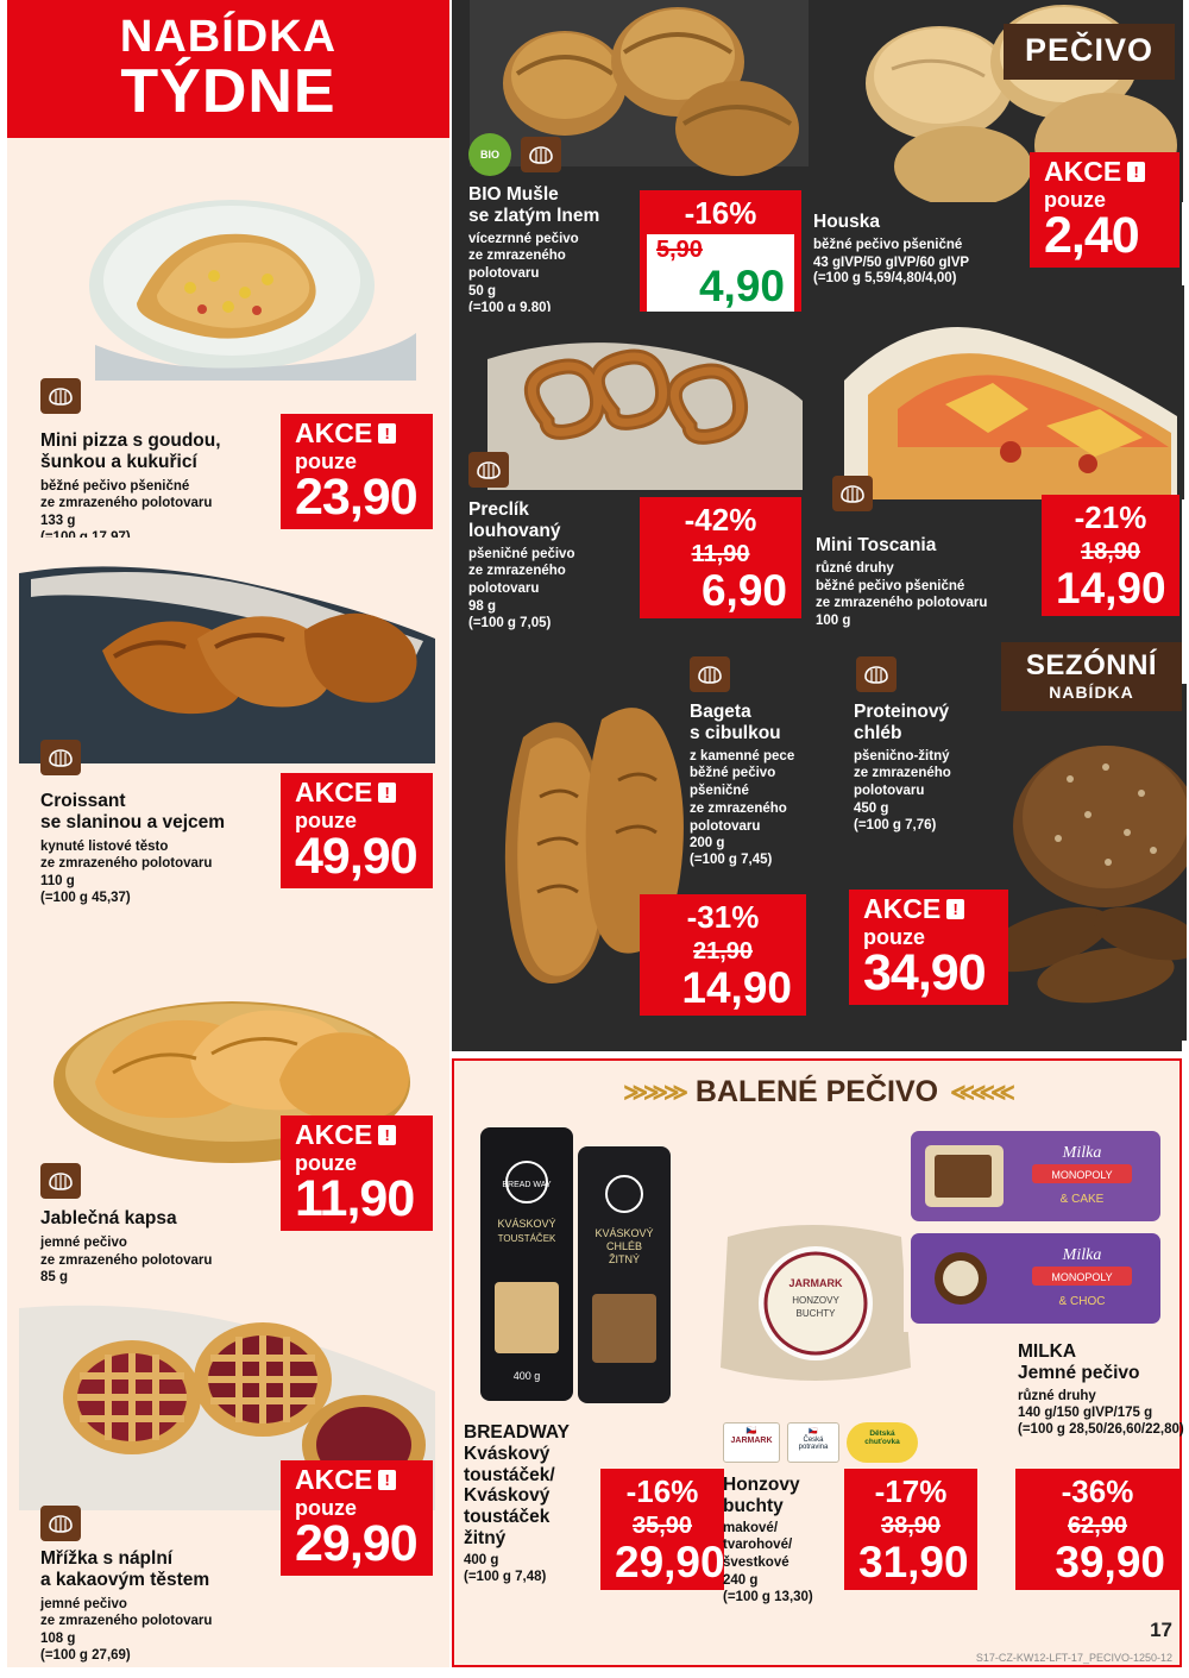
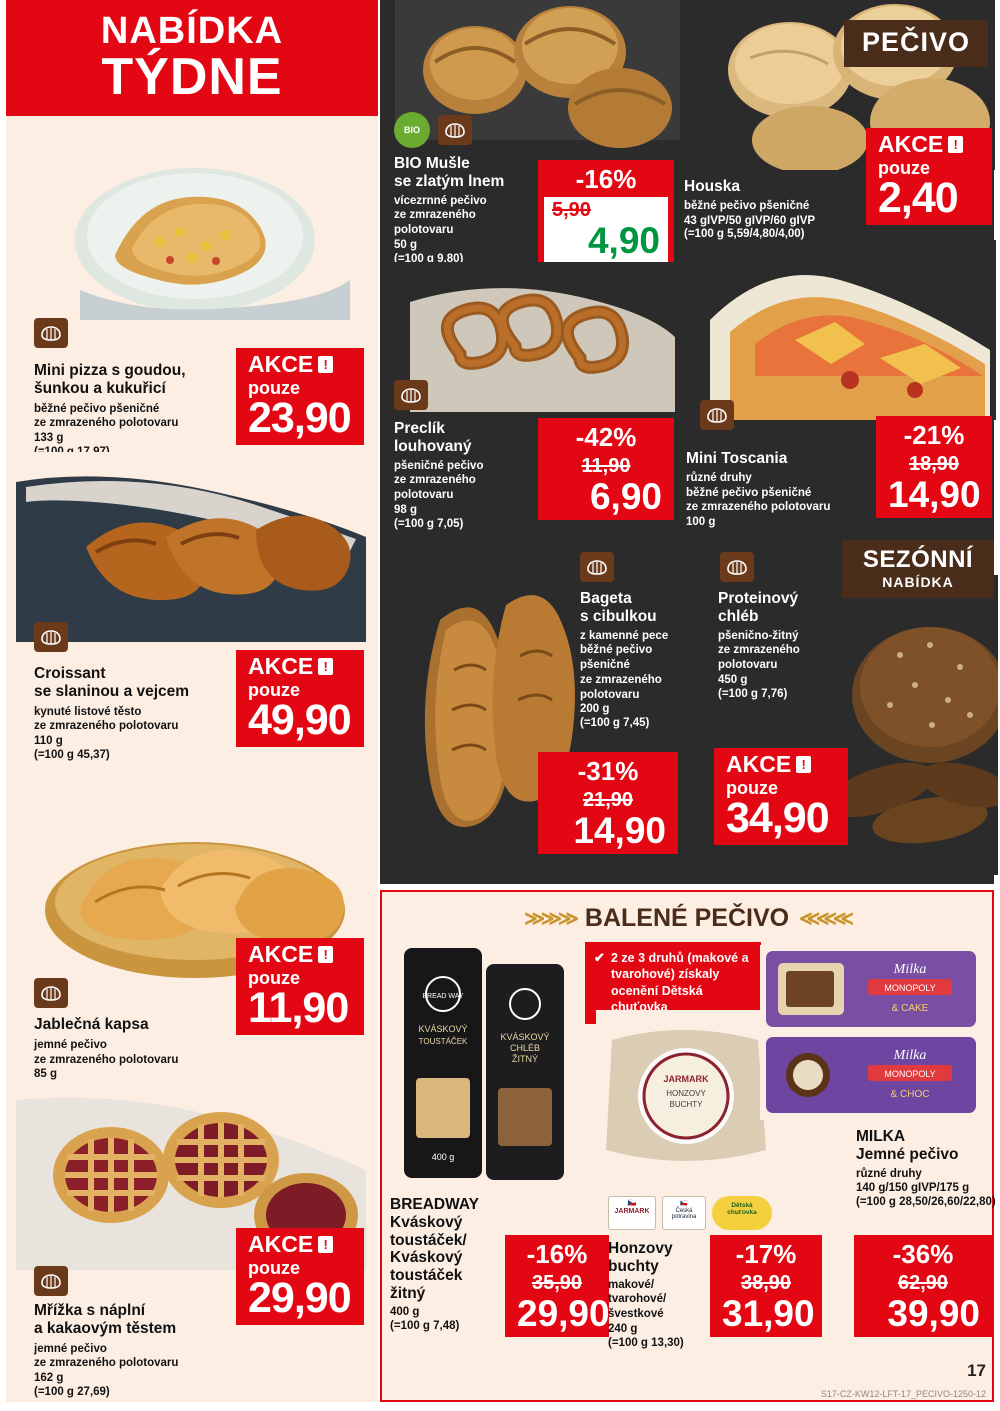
  NABÍDKA
  TÝDNE
  Mini pizza s goudou,
  šunkou a kukuřicí
  běžné pečivo pšeničné
  ze zmrazeného polotovaru
  133 g
  (=100 g 17,97)
  AKCE
  !
  pouze
  23,90
  Croissant
  se slaninou a vejcem
  kynuté listové těsto
  ze zmrazeného polotovaru
  110 g
  (=100 g 45,37)
  AKCE
  !
  pouze
  49,90
  Jablečná kapsa
  jemné pečivo
  ze zmrazeného polotovaru
  85 g
  AKCE
  !
  pouze
  11,90
  Mřížka s náplní
  a kakaovým těstem
  jemné pečivo
  ze zmrazeného polotovaru
- 108 g
+ 162 g
  (=100 g 27,69)
  AKCE
  !
  pouze
  29,90
  PEČIVO
  BIO
  BIO Mušle
  se zlatým lnem
  vícezrnné pečivo
  ze zmrazeného
  polotovaru
  50 g
  (=100 g 9,80)
  -16%
  5,90
  4,90
  Houska
  běžné pečivo pšeničné
  43 gIVP/50 gIVP/60 gIVP
  (=100 g 5,59/4,80/4,00)
  AKCE
  !
  pouze
  2,40
  Preclík
  louhovaný
  pšeničné pečivo
  ze zmrazeného
  polotovaru
  98 g
  (=100 g 7,05)
  -42%
  11,90
  6,90
  Mini Toscania
  různé druhy
  běžné pečivo pšeničné
  ze zmrazeného polotovaru
  100 g
  -21%
  18,90
  14,90
  Bageta
  s cibulkou
  z kamenné pece
  běžné pečivo
  pšeničné
  ze zmrazeného
  polotovaru
  200 g
  (=100 g 7,45)
  -31%
  21,90
  14,90
  SEZÓNNÍ
  NABÍDKA
  Proteinový
  chléb
  pšeničnо-žitný
  ze zmrazeného
  polotovaru
  450 g
  (=100 g 7,76)
  AKCE
  !
  pouze
  34,90
  ≫≫≫
  BALENÉ PEČIVO
  ≪≪≪
  KVÁSKOVÝ
  TOUSTÁČEK
  400 g
  KVÁSKOVÝ
  CHLÉB
  ŽITNÝ
+ ✔
+ 2 ze 3 druhů (makové a tvarohové) získaly ocenění Dětská chuťovka
  JARMARK
  HONZOVY
  BUCHTY
  Milka
  MONOPOLY
  & CAKE
  Milka
  MONOPOLY
  & CHOC
  MILKA
  Jemné pečivo
  různé druhy
  140 g/150 gIVP/175 g
  (=100 g 28,50/26,60/22,80)
  BREADWAY
  Kváskový
  toustáček/
  Kváskový
  toustáček
  žitný
  400 g
  (=100 g 7,48)
  -16%
  35,90
  29,90
  Honzovy
  buchty
  makové/
  tvarohové/
  švestkové
  240 g
  (=100 g 13,30)
  -17%
  38,90
  31,90
  -36%
  62,90
  39,90
  17
  S17-CZ-KW12-LFT-17_PECIVO-1250-12
